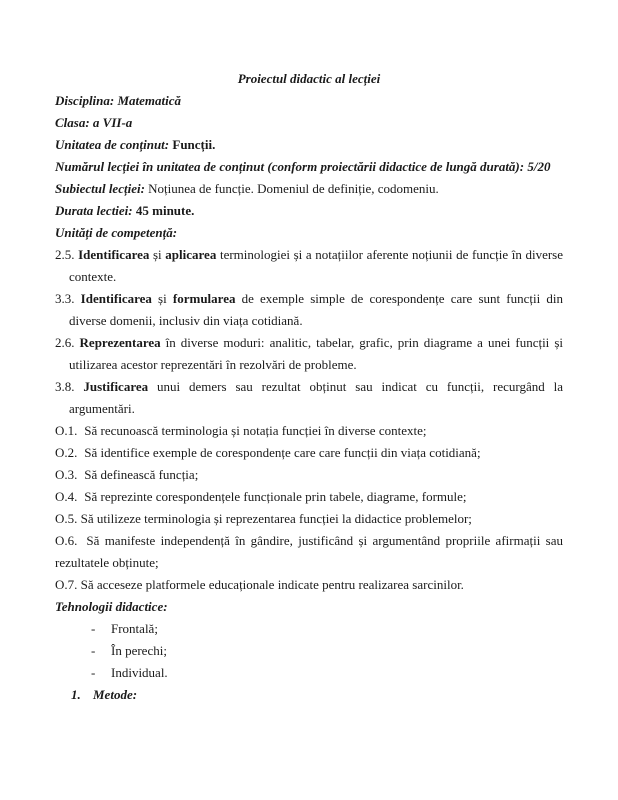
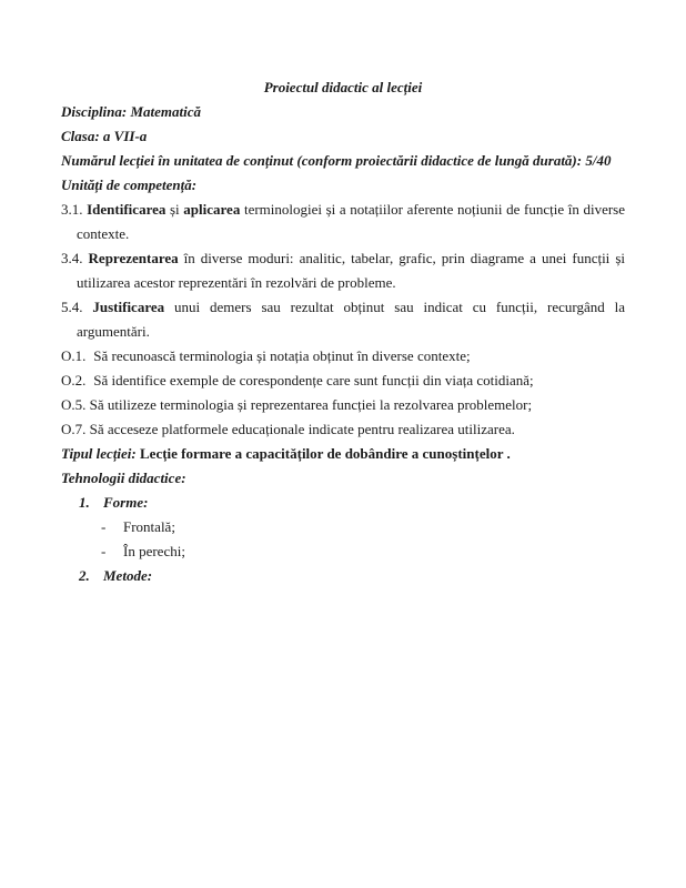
  Proiectul didactic al lecției
  Disciplina: Matematică
  Clasa: a VII-a
- Unitatea de conținut: Funcții.
- Numărul lecției în unitatea de conținut (conform proiectării didactice de lungă durată): 5/20
+ Numărul lecției în unitatea de conținut (conform proiectării didactice de lungă durată): 5/40
- Subiectul lecției: Noțiunea de funcție. Domeniul de definiție, codomeniu.
- Durata lectiei: 45 minute.
  Unități de competență:
- 2.5. Identificarea și aplicarea terminologiei și a notațiilor aferente noțiunii de funcție în diverse contexte.
+ 3.1. Identificarea și aplicarea terminologiei și a notațiilor aferente noțiunii de funcție în diverse contexte.
- 3.3. Identificarea și formularea de exemple simple de corespondențe care sunt funcții din diverse domenii, inclusiv din viața cotidiană.
- 2.6. Reprezentarea în diverse moduri: analitic, tabelar, grafic, prin diagrame a unei funcții și utilizarea acestor reprezentări în rezolvări de probleme.
+ 3.4. Reprezentarea în diverse moduri: analitic, tabelar, grafic, prin diagrame a unei funcții și utilizarea acestor reprezentări în rezolvări de probleme.
- 3.8. Justificarea unui demers sau rezultat obținut sau indicat cu funcții, recurgând la argumentări.
+ 5.4. Justificarea unui demers sau rezultat obținut sau indicat cu funcții, recurgând la argumentări.
- O.1. Să recunoască terminologia și notația funcției în diverse contexte;
+ O.1. Să recunoască terminologia și notația obținut în diverse contexte;
- O.2. Să identifice exemple de corespondențe care care funcții din viața cotidiană;
+ O.2. Să identifice exemple de corespondențe care sunt funcții din viața cotidiană;
- O.3. Să definească funcția;
- O.4. Să reprezinte corespondențele funcționale prin tabele, diagrame, formule;
- O.5. Să utilizeze terminologia și reprezentarea funcției la didactice problemelor;
+ O.5. Să utilizeze terminologia și reprezentarea funcției la rezolvarea problemelor;
- O.6. Să manifeste independență în gândire, justificând și argumentând propriile afirmații sau rezultatele obținute;
- O.7. Să acceseze platformele educaționale indicate pentru realizarea sarcinilor.
+ O.7. Să acceseze platformele educaționale indicate pentru realizarea utilizarea.
+ Tipul lecției: Lecție formare a capacităților de dobândire a cunoștințelor .
  Tehnologii didactice:
+ 1. Forme:
  - Frontală;
  - În perechi;
- - Individual.
- 1. Metode:
+ 2. Metode:
